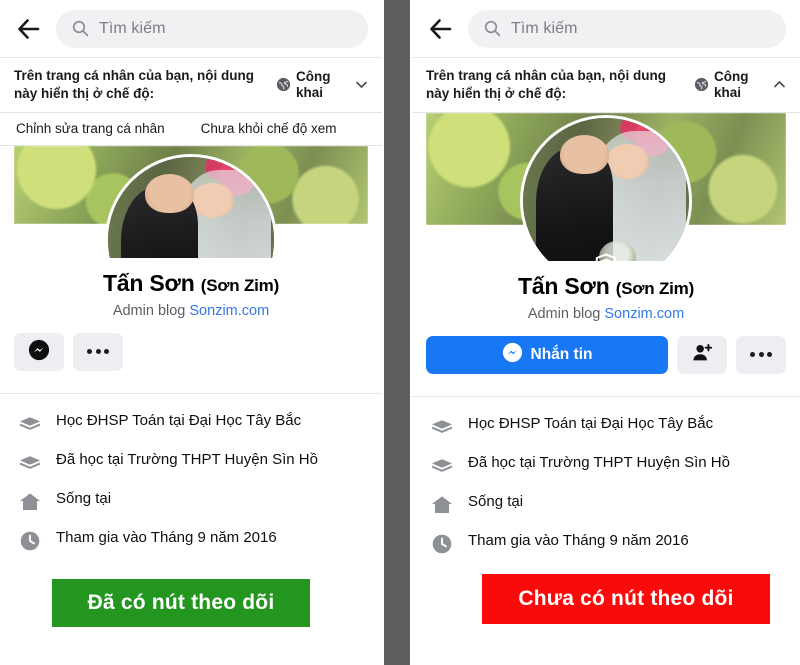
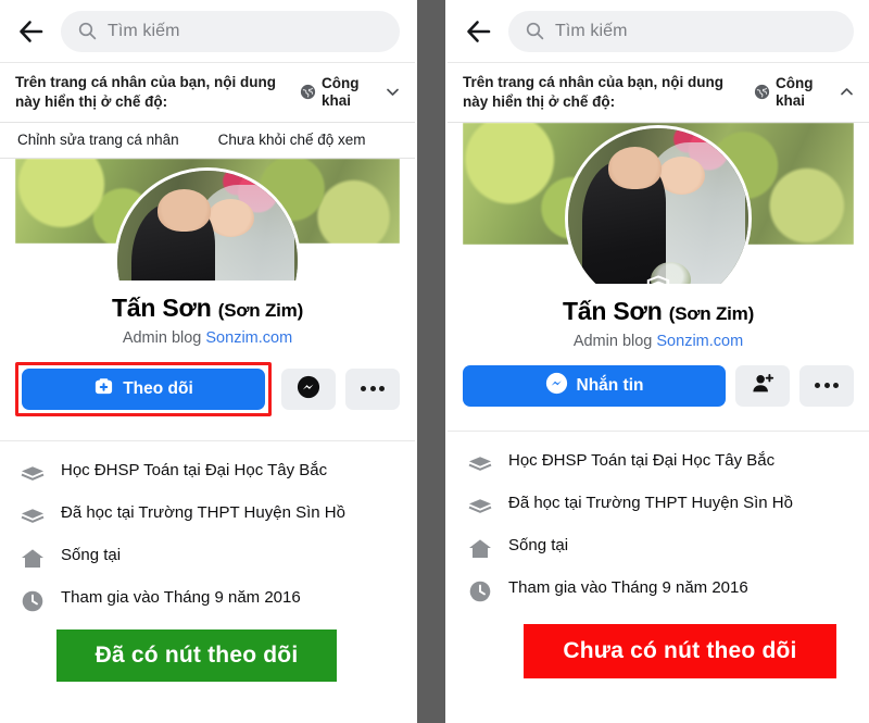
  Tìm kiếm
  Trên trang cá nhân của bạn, nội dung này hiển thị ở chế độ:
  Công khai
  Chỉnh sửa trang cá nhân
  Chưa khỏi chế độ xem
  Tấn Sơn (Sơn Zim)
  Admin blog Sonzim.com
+ Theo dõi
  Học ĐHSP Toán tại Đại Học Tây Bắc
  Đã học tại Trường THPT Huyện Sìn Hồ
  Sống tại
  Tham gia vào Tháng 9 năm 2016
  Đã có nút theo dõi
  Tìm kiếm
  Trên trang cá nhân của bạn, nội dung này hiển thị ở chế độ:
  Công khai
  Tấn Sơn (Sơn Zim)
  Admin blog Sonzim.com
  Nhắn tin
  Học ĐHSP Toán tại Đại Học Tây Bắc
  Đã học tại Trường THPT Huyện Sìn Hồ
  Sống tại
  Tham gia vào Tháng 9 năm 2016
  Chưa có nút theo dõi
